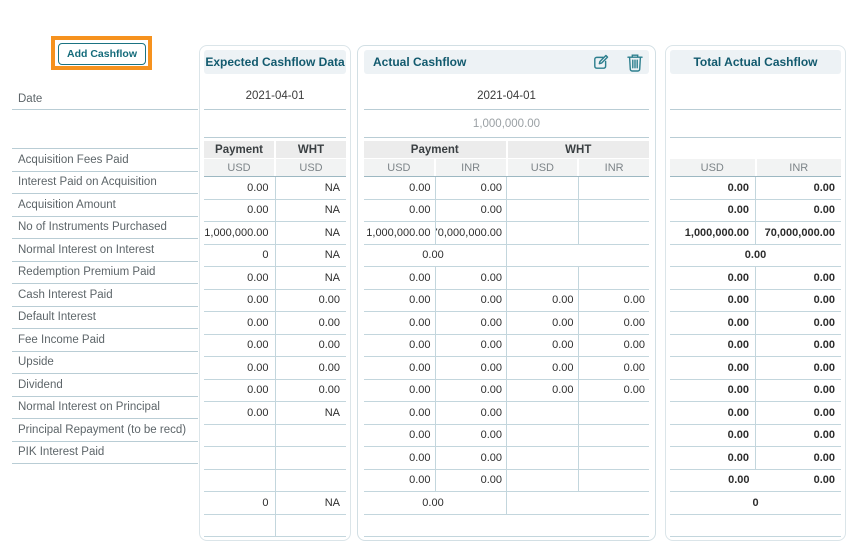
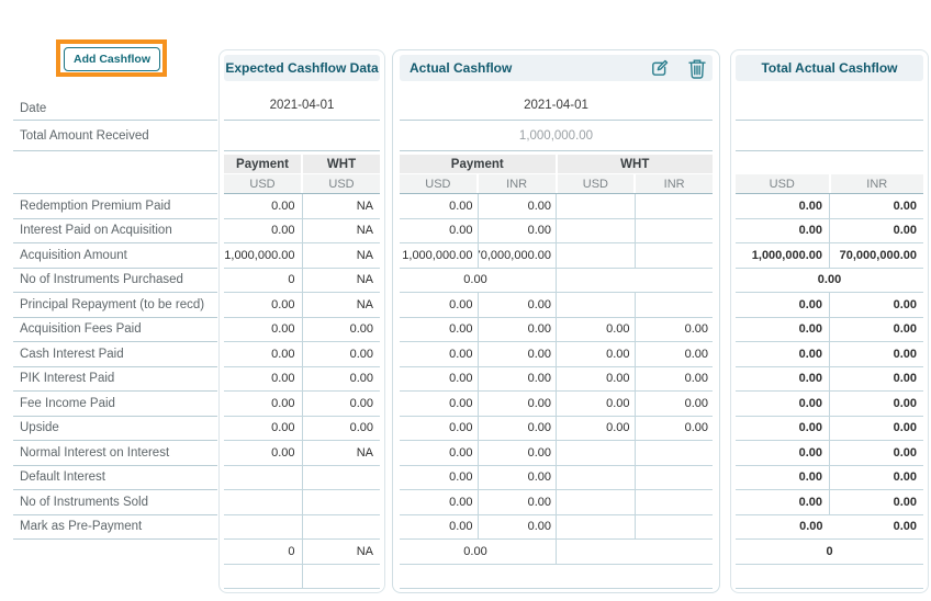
  Add Cashflow
  Date
+ Total Amount Received
- Acquisition Fees Paid
+ Redemption Premium Paid
  Interest Paid on Acquisition
  Acquisition Amount
  No of Instruments Purchased
- Normal Interest on Interest
+ Principal Repayment (to be recd)
- Redemption Premium Paid
+ Acquisition Fees Paid
  Cash Interest Paid
- Default Interest
+ PIK Interest Paid
  Fee Income Paid
  Upside
- Dividend
- Normal Interest on Principal
- Principal Repayment (to be recd)
+ Normal Interest on Interest
- PIK Interest Paid
+ Default Interest
+ No of Instruments Sold
+ Mark as Pre-Payment
  Expected Cashflow Data
  2021-04-01
  Payment
  WHT
  USD
  USD
  0.00
  NA
  0.00
  NA
  1,000,000.00
  NA
  0
  NA
  0.00
  NA
  0.00
  0.00
  0.00
  0.00
  0.00
  0.00
  0.00
  0.00
  0.00
  0.00
  0.00
  NA
  0
  NA
  Actual Cashflow
  2021-04-01
  1,000,000.00
  Payment
  WHT
  USD
  INR
  USD
  INR
  0.00
  0.00
  0.00
  0.00
  1,000,000.00
  70,000,000.00
  0.00
  0.00
  0.00
  0.00
  0.00
  0.00
  0.00
  0.00
  0.00
  0.00
  0.00
  0.00
  0.00
  0.00
  0.00
  0.00
  0.00
  0.00
  0.00
  0.00
  0.00
  0.00
  0.00
  0.00
  0.00
  0.00
  0.00
  0.00
  0.00
  0.00
  0.00
  0.00
  Total Actual Cashflow
  USD
  INR
  0.00
  0.00
  0.00
  0.00
  1,000,000.00
  70,000,000.00
  0.00
  0.00
  0.00
  0.00
  0.00
  0.00
  0.00
  0.00
  0.00
  0.00
  0.00
  0.00
  0.00
  0.00
  0.00
  0.00
  0.00
  0.00
  0.00
  0.00
  0.00
  0
